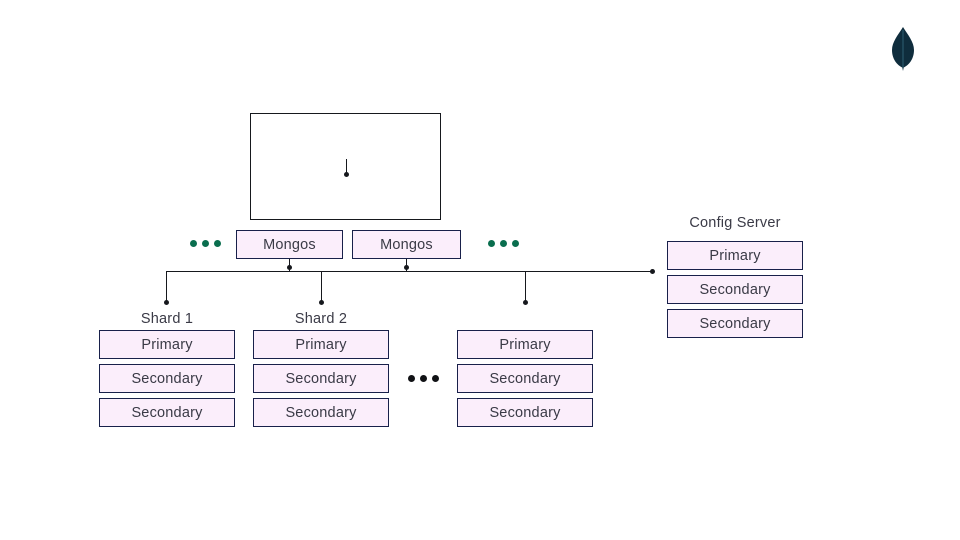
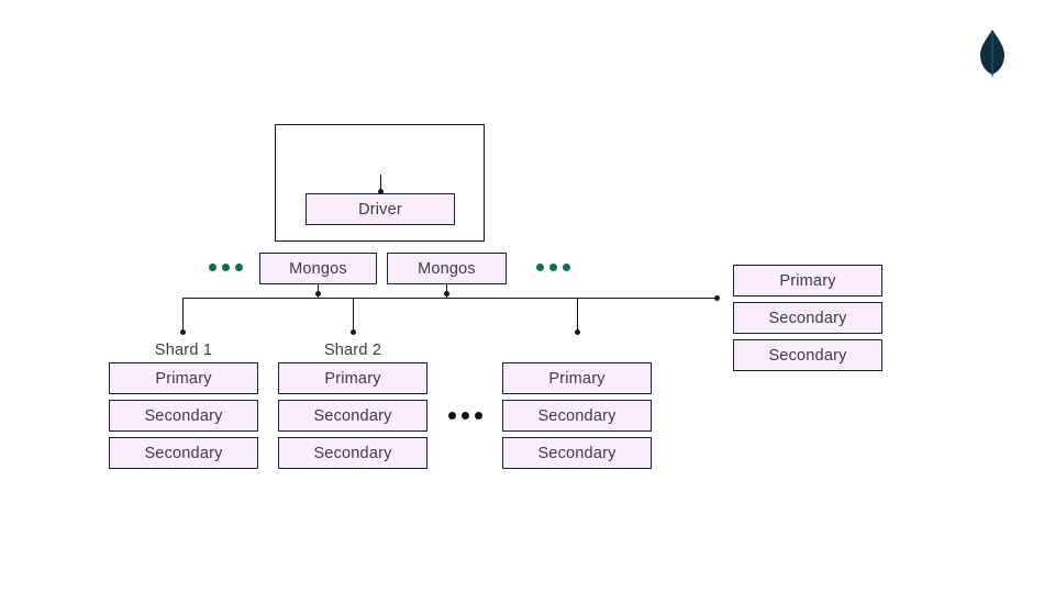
+ Driver
  Mongos
  Mongos
- Config Server
  Primary
  Secondary
  Secondary
  Shard 1
  Primary
  Secondary
  Secondary
  Shard 2
  Primary
  Secondary
  Secondary
  Primary
  Secondary
  Secondary
